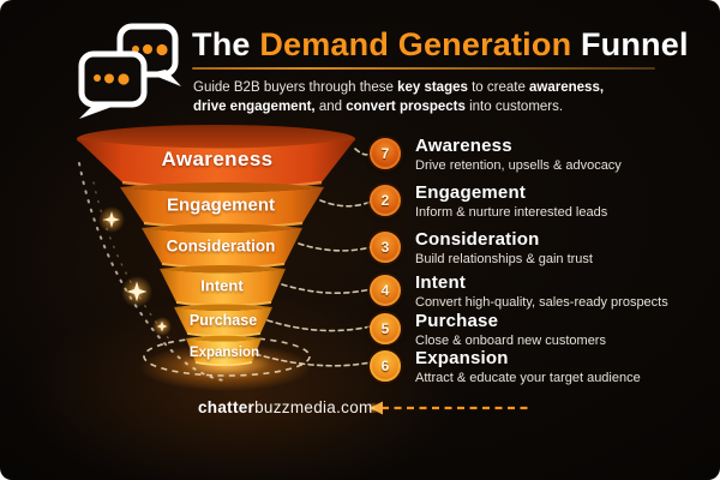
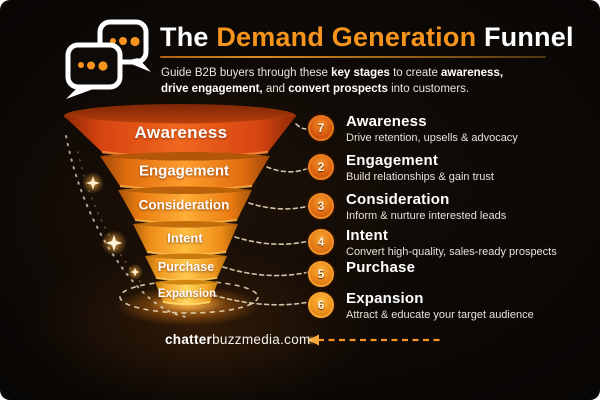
  The Demand Generation Funnel
  Guide B2B buyers through these key stages to create awareness,
  drive engagement, and convert prospects into customers.
  Awareness
  Engagement
  Consideration
  Intent
  Purchase
  Expansion
  7
  Awareness
  Drive retention, upsells & advocacy
  2
  Engagement
- Inform & nurture interested leads
+ Build relationships & gain trust
  3
  Consideration
- Build relationships & gain trust
+ Inform & nurture interested leads
  4
  Intent
  Convert high-quality, sales-ready prospects
  5
  Purchase
- Close & onboard new customers
  6
  Expansion
  Attract & educate your target audience
  chatterbuzzmedia.com
